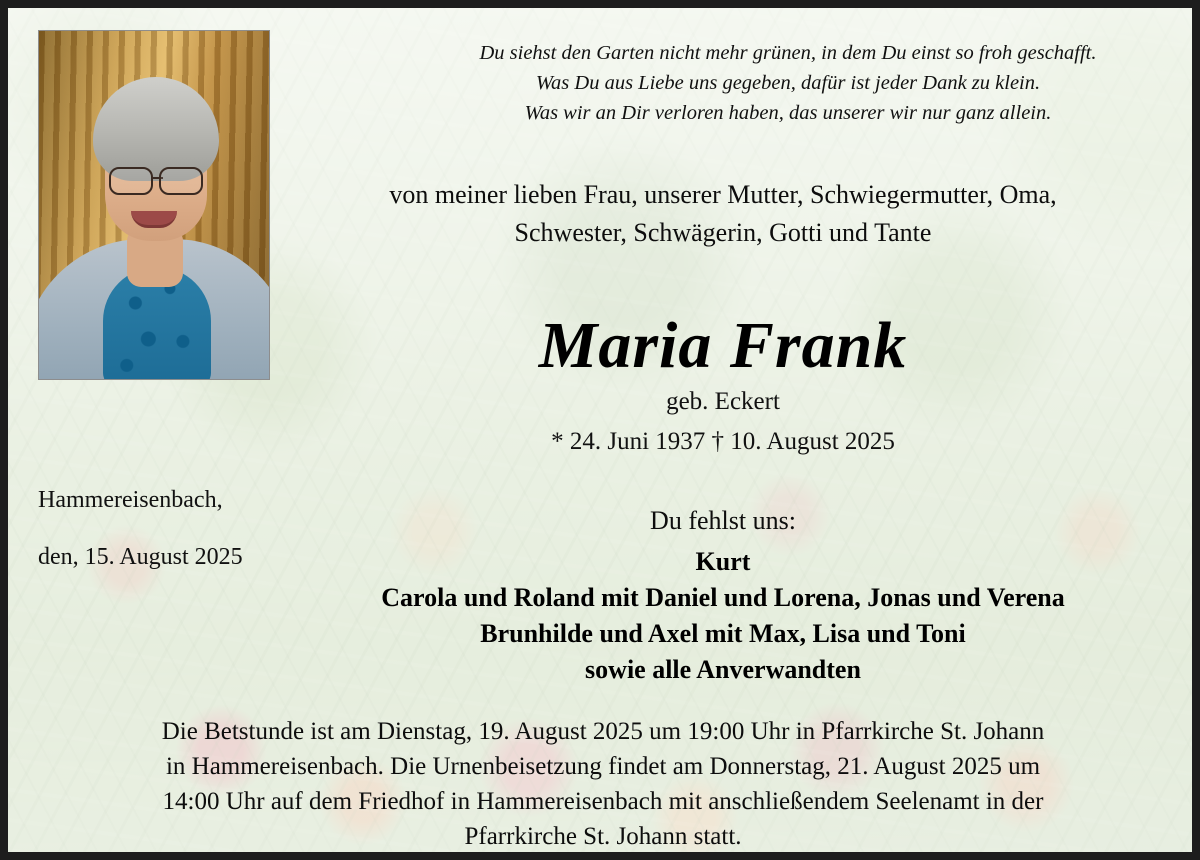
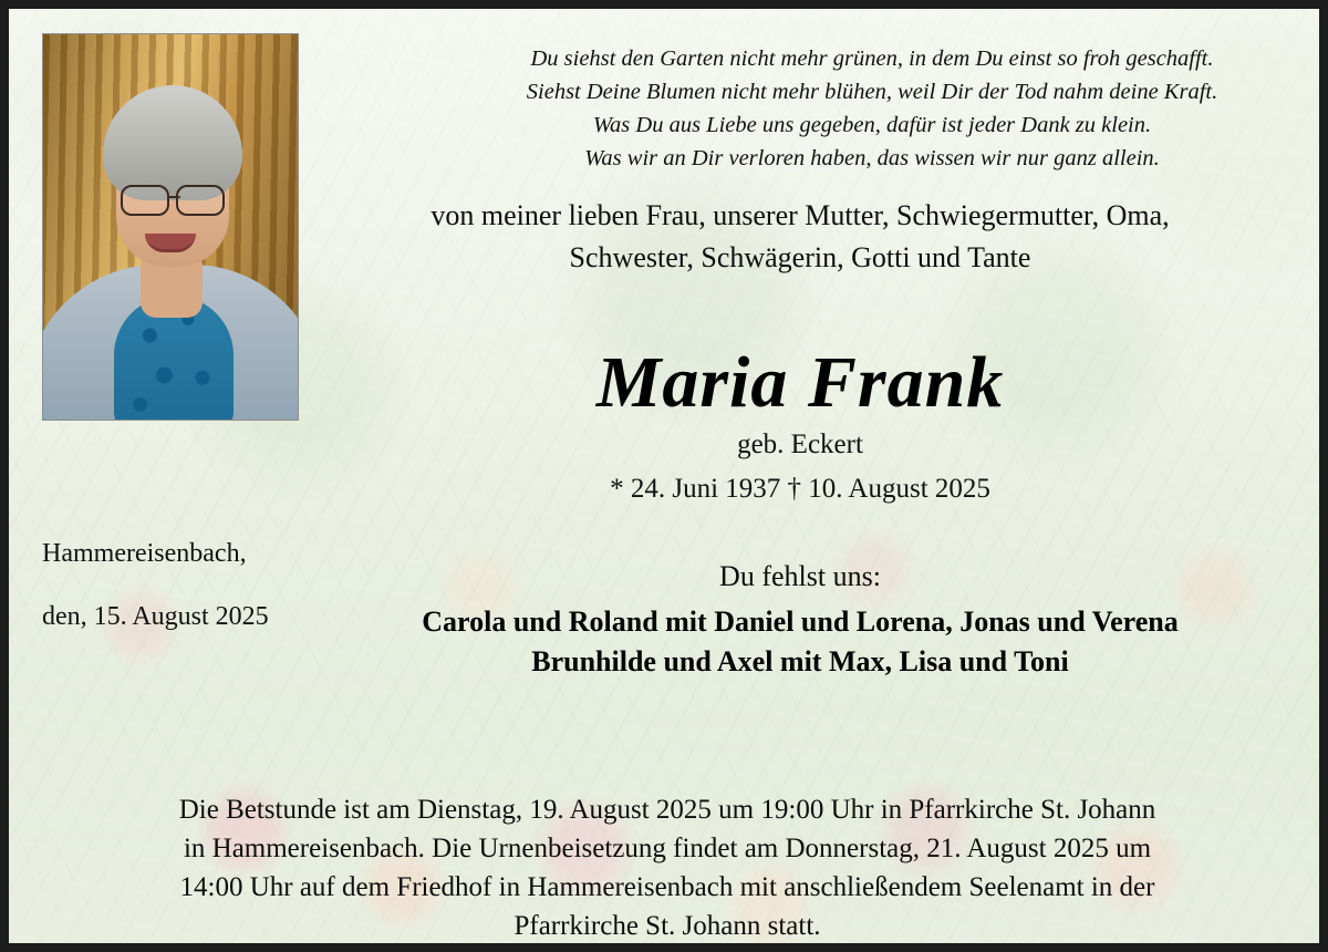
  Du siehst den Garten nicht mehr grünen, in dem Du einst so froh geschafft.
+ Siehst Deine Blumen nicht mehr blühen, weil Dir der Tod nahm deine Kraft.
  Was Du aus Liebe uns gegeben, dafür ist jeder Dank zu klein.
- Was wir an Dir verloren haben, das unserer wir nur ganz allein.
+ Was wir an Dir verloren haben, das wissen wir nur ganz allein.
  von meiner lieben Frau, unserer Mutter, Schwiegermutter, Oma,
  Schwester, Schwägerin, Gotti und Tante
  Maria Frank
  geb. Eckert
  * 24. Juni 1937 † 10. August 2025
  Hammereisenbach,
  den, 15. August 2025
  Du fehlst uns:
- Kurt
  Carola und Roland mit Daniel und Lorena, Jonas und Verena
  Brunhilde und Axel mit Max, Lisa und Toni
- sowie alle Anverwandten
  Die Betstunde ist am Dienstag, 19. August 2025 um 19:00 Uhr in Pfarrkirche St. Johann
  in Hammereisenbach. Die Urnenbeisetzung findet am Donnerstag, 21. August 2025 um
  14:00 Uhr auf dem Friedhof in Hammereisenbach mit anschließendem Seelenamt in der
  Pfarrkirche St. Johann statt.
